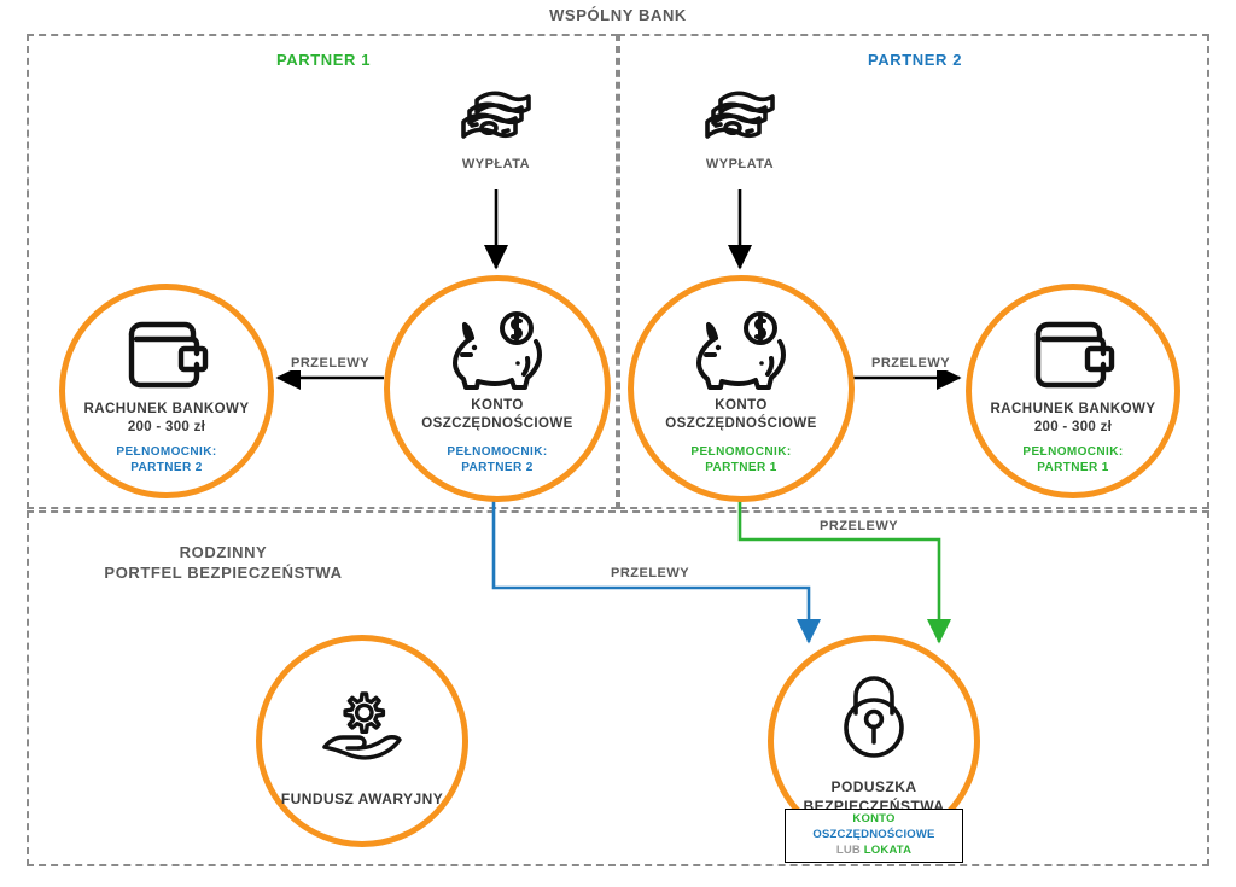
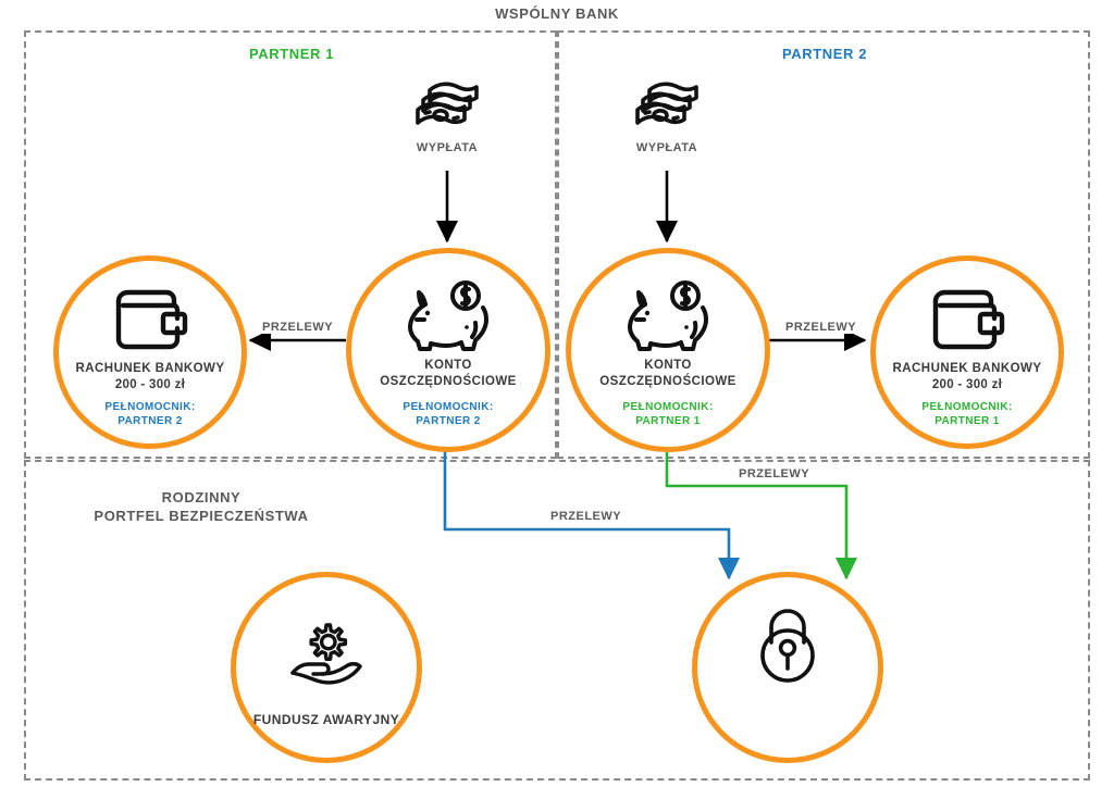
  WSPÓLNY BANK
  PARTNER 1
  PARTNER 2
  RODZINNY
  PORTFEL BEZPIECZEŃSTWA
  PRZELEWY
  PRZELEWY
  PRZELEWY
  PRZELEWY
  WYPŁATA
  WYPŁATA
  RACHUNEK BANKOWY
  200 - 300 zł
  PEŁNOMOCNIK:
  PARTNER 2
  KONTO
  OSZCZĘDNOŚCIOWE
  PEŁNOMOCNIK:
  PARTNER 2
  KONTO
  OSZCZĘDNOŚCIOWE
  PEŁNOMOCNIK:
  PARTNER 1
  RACHUNEK BANKOWY
  200 - 300 zł
  PEŁNOMOCNIK:
  PARTNER 1
  FUNDUSZ AWARYJNY
- PODUSZKA
- BEZPIECZEŃSTWA
- KONTO OSZCZĘDNOŚCIOWE
- LUB LOKATA
